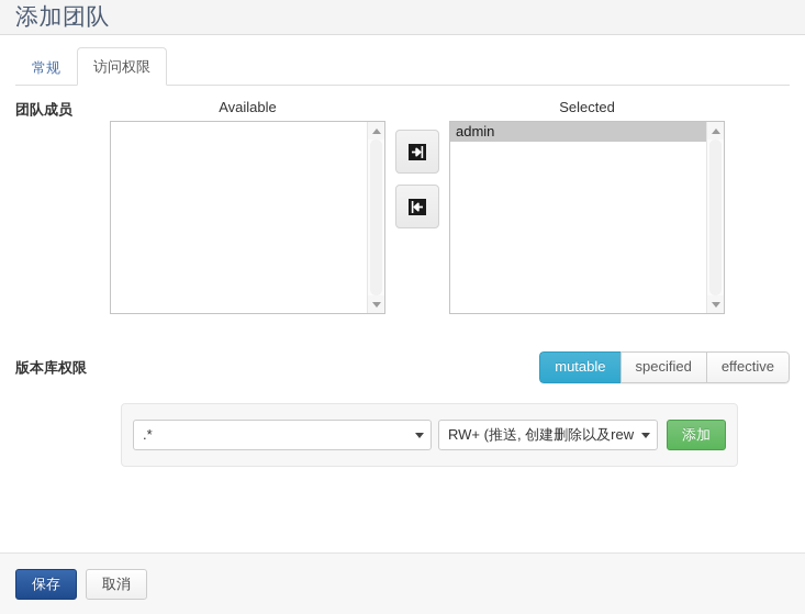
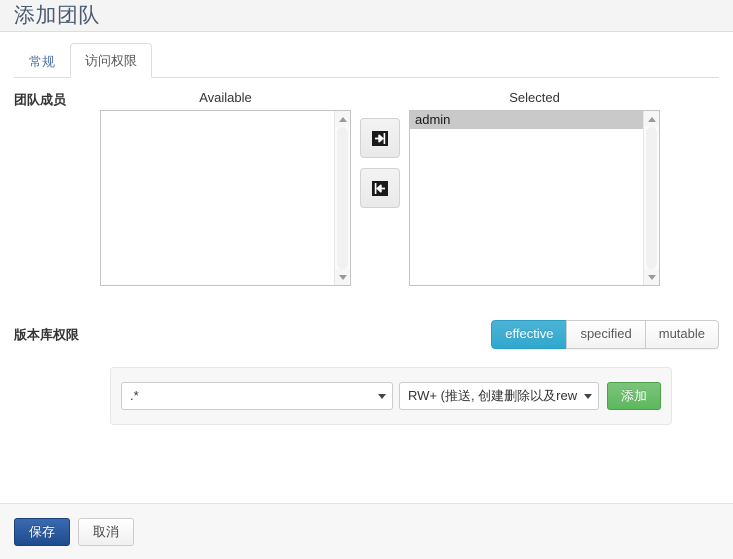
  添加团队
  常规
  访问权限
  团队成员
  Available
  Selected
  admin
  版本库权限
- mutable
+ effective
  specified
- effective
+ mutable
  .*
  RW+ (推送, 创建删除以及rew
  添加
  保存
  取消
